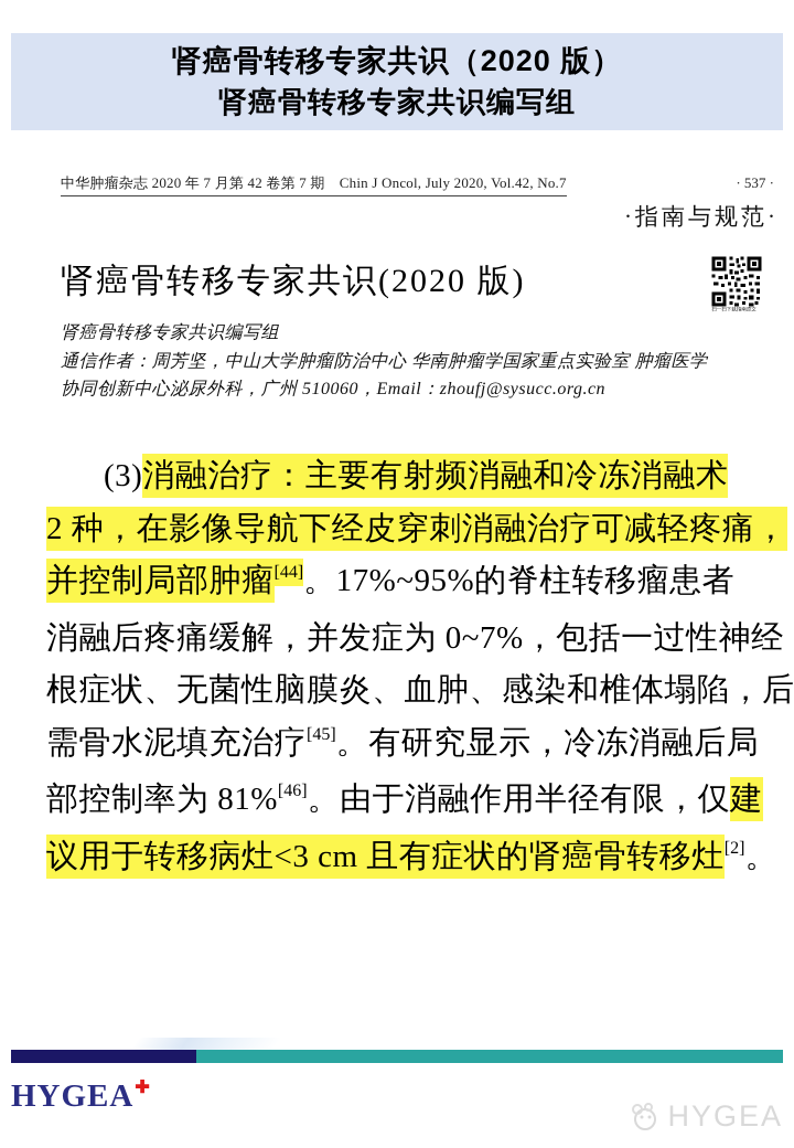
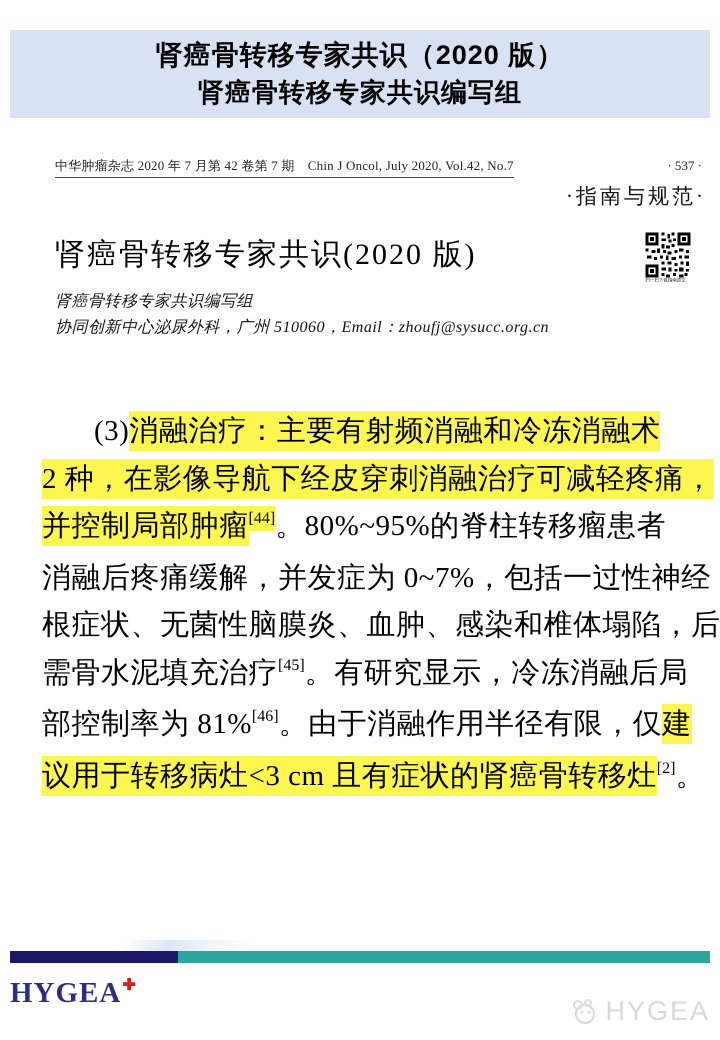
  肾癌骨转移专家共识（2020 版）
  肾癌骨转移专家共识编写组
  中华肿瘤杂志 2020 年 7 月第 42 卷第 7 期 Chin J Oncol, July 2020, Vol.42, No.7
  · 537 ·
  ·指南与规范·
  肾癌骨转移专家共识(2020 版)
  肾癌骨转移专家共识编写组
- 通信作者：周芳坚，中山大学肿瘤防治中心 华南肿瘤学国家重点实验室 肿瘤医学
  协同创新中心泌尿外科，广州 510060，Email：zhoufj@sysucc.org.cn
  (3)消融治疗：主要有射频消融和冷冻消融术
  2 种，在影像导航下经皮穿刺消融治疗可减轻疼痛，
- 并控制局部肿瘤[44]。17%~95%的脊柱转移瘤患者
+ 并控制局部肿瘤[44]。80%~95%的脊柱转移瘤患者
  消融后疼痛缓解，并发症为 0~7%，包括一过性神经
  根症状、无菌性脑膜炎、血肿、感染和椎体塌陷，后
  需骨水泥填充治疗[45]。有研究显示，冷冻消融后局
  部控制率为 81%[46]。由于消融作用半径有限，仅建
  议用于转移病灶<3 cm 且有症状的肾癌骨转移灶[2]。
  HYGEA✚
  HYGEA
